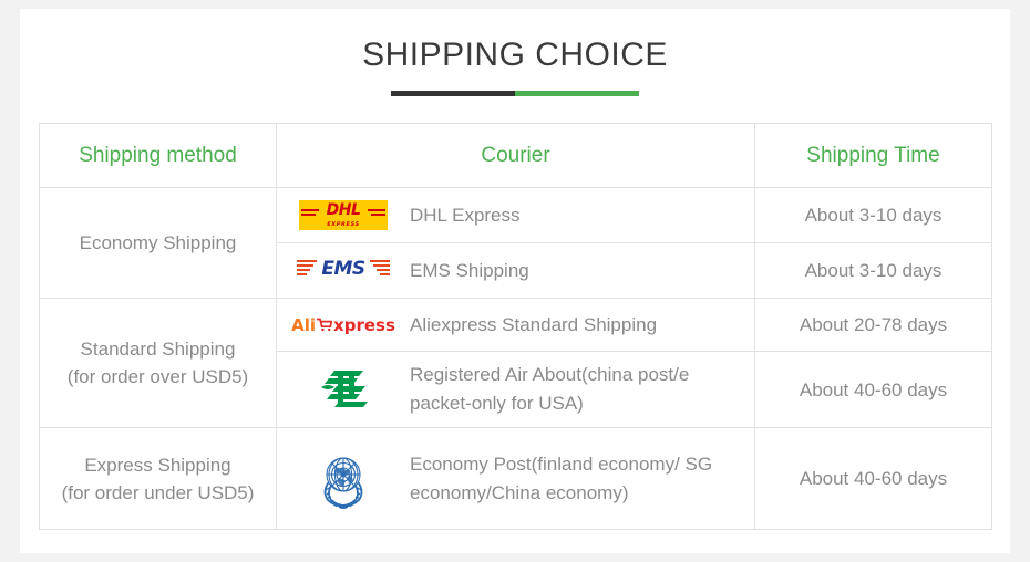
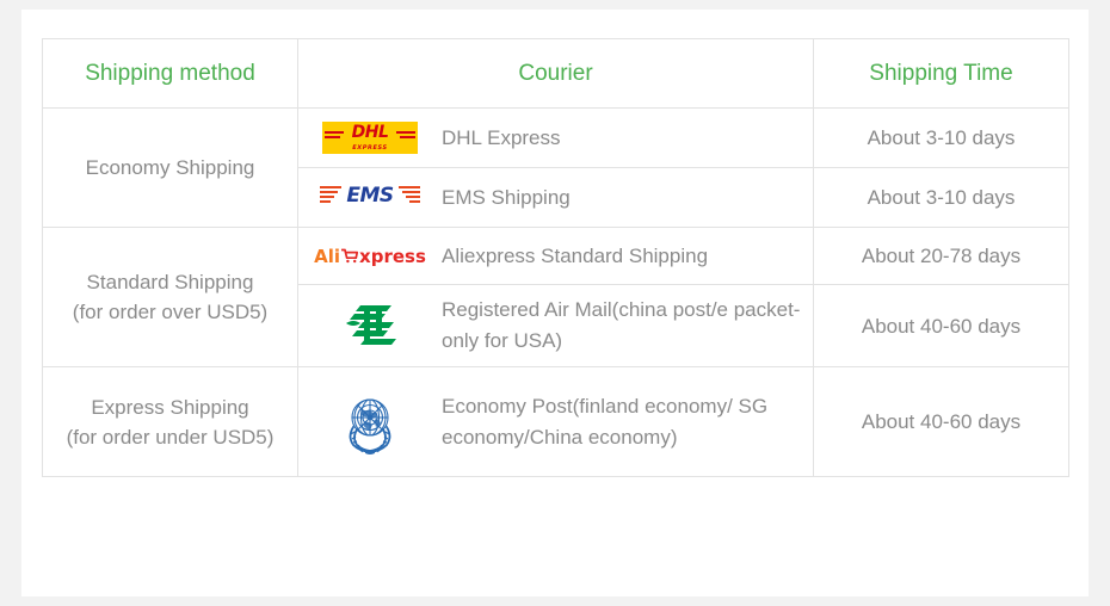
- SHIPPING CHOICE
  Shipping method	Courier	Shipping Time
  Economy Shipping	DHL DHL Express	About 3-10 days
  EMS EMS Shipping	About 3-10 days
  Standard Shipping (for order over USD5)	Ali xpress Aliexpress Standard Shipping	About 20-78 days
- Registered Air About(china post/e packet-only for USA)	About 40-60 days
+ Registered Air Mail(china post/e packet-only for USA)	About 40-60 days
  Express Shipping (for order under USD5)	Economy Post(finland economy/ SG economy/China economy)	About 40-60 days
